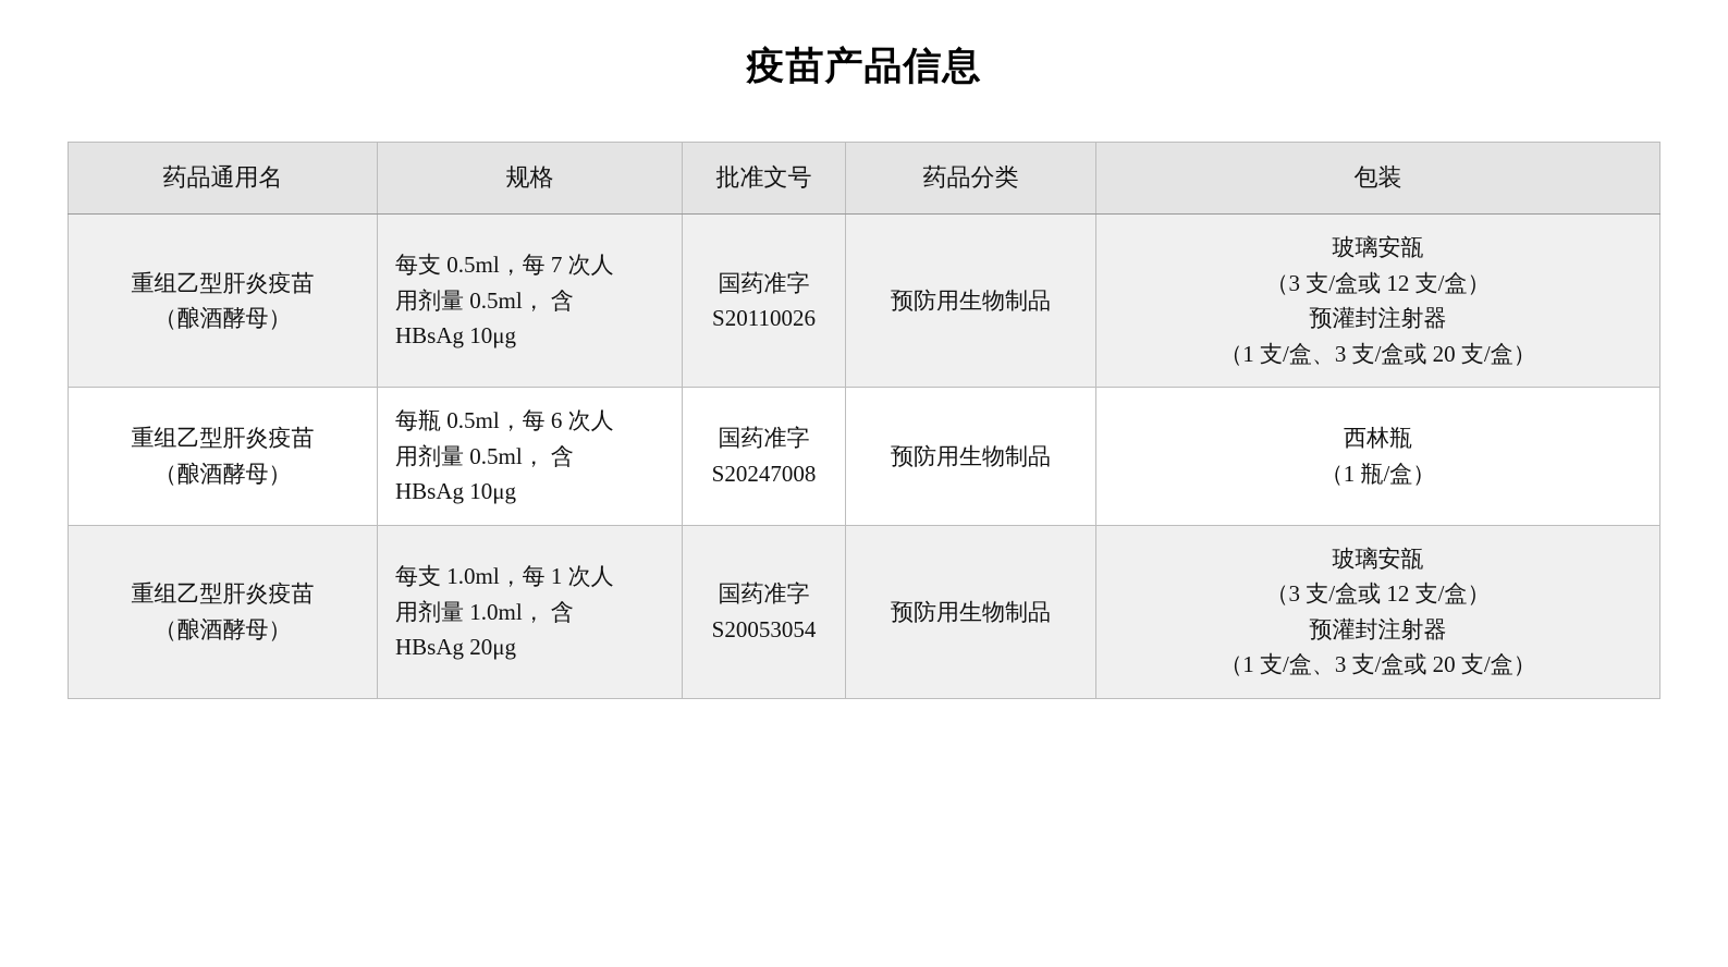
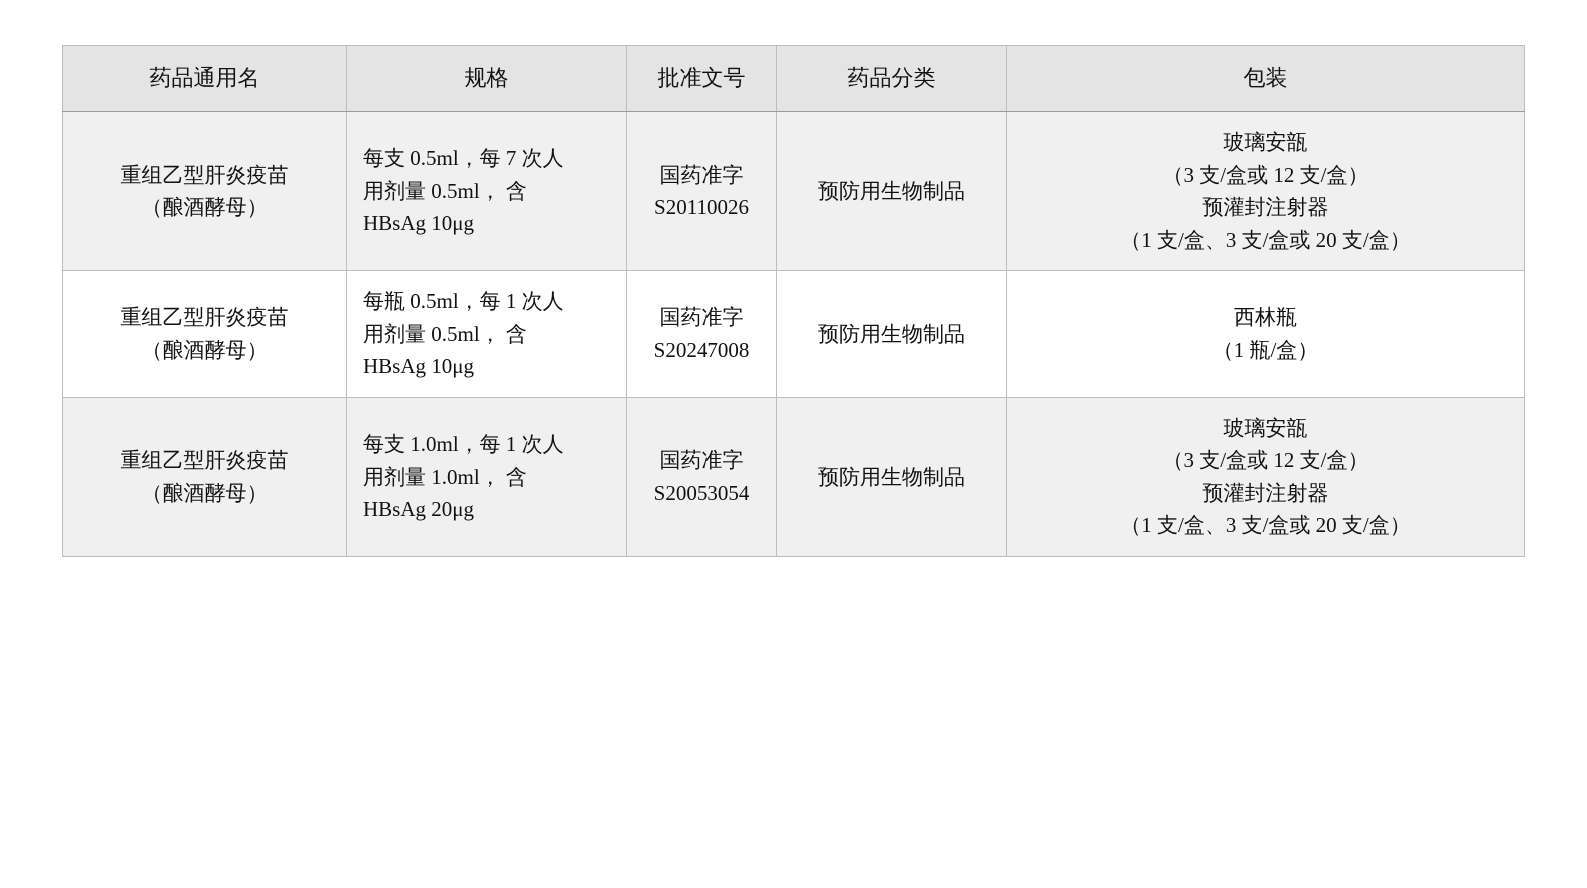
- 疫苗产品信息
  药品通用名	规格	批准文号	药品分类	包装
  重组乙型肝炎疫苗 （酿酒酵母）	每支 0.5ml，每 7 次人 用剂量 0.5ml， 含 HBsAg 10μg	国药准字 S20110026	预防用生物制品	玻璃安瓿 （3 支/盒或 12 支/盒） 预灌封注射器 （1 支/盒、3 支/盒或 20 支/盒）
- 重组乙型肝炎疫苗 （酿酒酵母）	每瓶 0.5ml，每 6 次人 用剂量 0.5ml， 含 HBsAg 10μg	国药准字 S20247008	预防用生物制品	西林瓶 （1 瓶/盒）
+ 重组乙型肝炎疫苗 （酿酒酵母）	每瓶 0.5ml，每 1 次人 用剂量 0.5ml， 含 HBsAg 10μg	国药准字 S20247008	预防用生物制品	西林瓶 （1 瓶/盒）
  重组乙型肝炎疫苗 （酿酒酵母）	每支 1.0ml，每 1 次人 用剂量 1.0ml， 含 HBsAg 20μg	国药准字 S20053054	预防用生物制品	玻璃安瓿 （3 支/盒或 12 支/盒） 预灌封注射器 （1 支/盒、3 支/盒或 20 支/盒）
